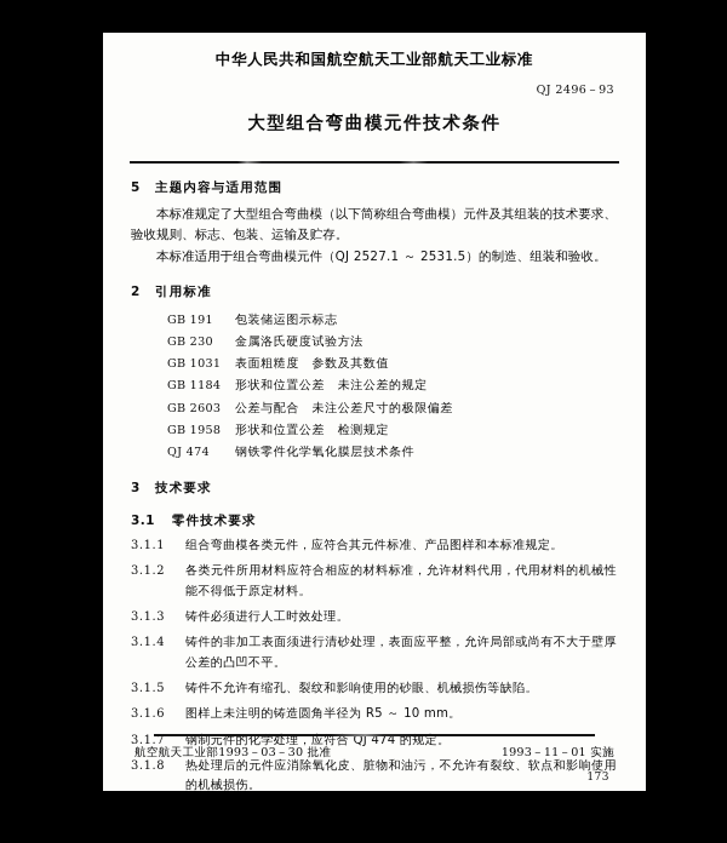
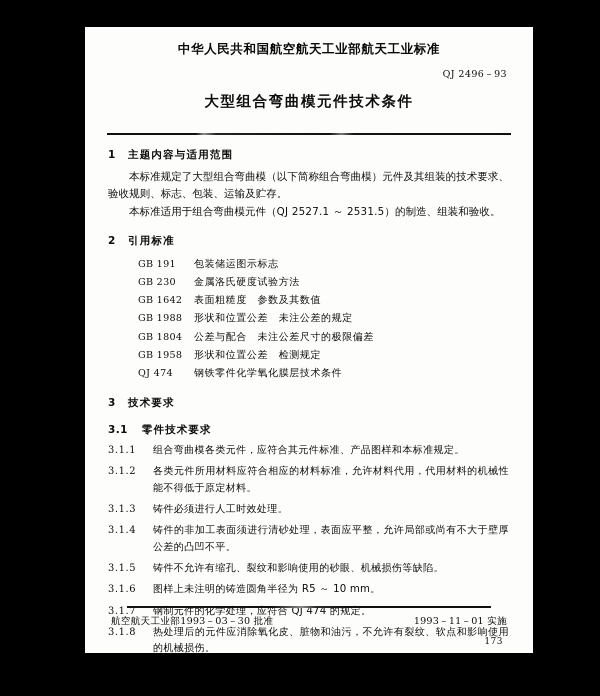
  中华人民共和国航空航天工业部航天工业标准
  QJ 2496－93
  大型组合弯曲模元件技术条件
- 5
+ 1
  主题内容与适用范围
  本标准规定了大型组合弯曲模（以下简称组合弯曲模）元件及其组装的技术要求、验收规则、标志、包装、运输及贮存。
  本标准适用于组合弯曲模元件（QJ 2527.1 ～ 2531.5）的制造、组装和验收。
  2
  引用标准
  GB 191
  包装储运图示标志
  GB 230
  金属洛氏硬度试验方法
- GB 1031
+ GB 1642
  表面粗糙度 参数及其数值
- GB 1184
+ GB 1988
  形状和位置公差 未注公差的规定
- GB 2603
+ GB 1804
  公差与配合 未注公差尺寸的极限偏差
  GB 1958
  形状和位置公差 检测规定
  QJ 474
  钢铁零件化学氧化膜层技术条件
  3
  技术要求
  3.1
  零件技术要求
  3.1.1
  组合弯曲模各类元件，应符合其元件标准、产品图样和本标准规定。
  3.1.2
  各类元件所用材料应符合相应的材料标准，允许材料代用，代用材料的机械性能不得低于原定材料。
  3.1.3
  铸件必须进行人工时效处理。
  3.1.4
  铸件的非加工表面须进行清砂处理，表面应平整，允许局部或尚有不大于壁厚公差的凸凹不平。
  3.1.5
  铸件不允许有缩孔、裂纹和影响使用的砂眼、机械损伤等缺陷。
  3.1.6
  图样上未注明的铸造圆角半径为 R5 ～ 10 mm。
  3.1.7
  钢制元件的化学处理，应符合 QJ 474 的规定。
  3.1.8
  热处理后的元件应消除氧化皮、脏物和油污，不允许有裂纹、软点和影响使用的机械损伤。
  航空航天工业部1993－03－30 批准
  1993－11－01 实施
  173
